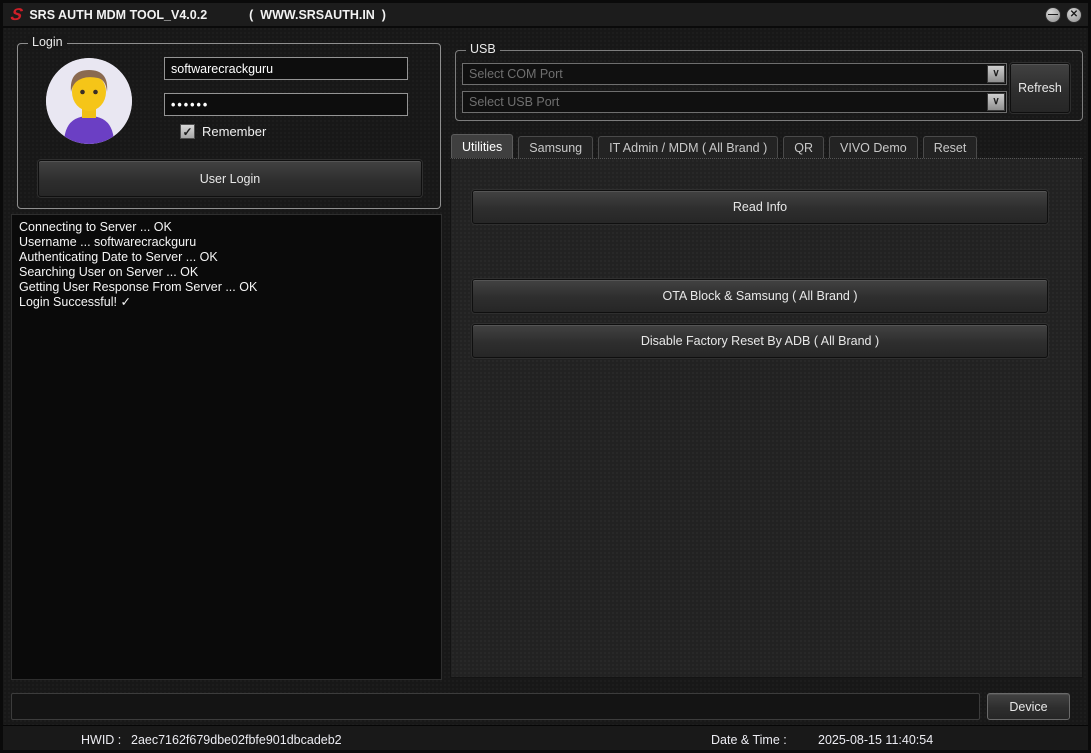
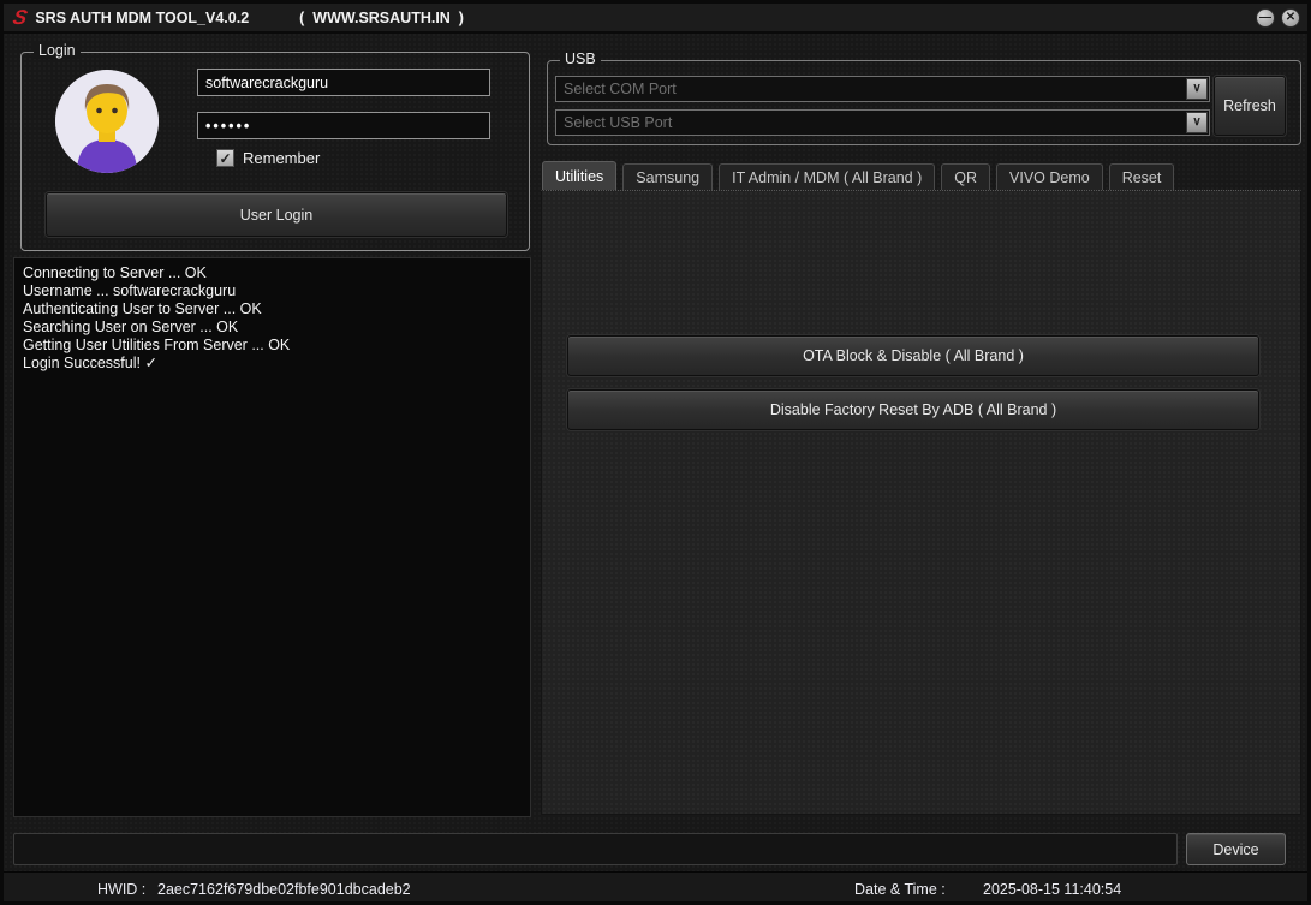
  SRS AUTH MDM TOOL_V4.0.2
  ( WWW.SRSAUTH.IN )
  —
  ✕
  Login
  softwarecrackguru
  ••••••
  ✓
  Remember
  User Login
  Connecting to Server ... OK
  Username ... softwarecrackguru
- Authenticating Date to Server ... OK
+ Authenticating User to Server ... OK
  Searching User on Server ... OK
- Getting User Response From Server ... OK
+ Getting User Utilities From Server ... OK
  Login Successful! ✓
  USB
  Select COM Port
  ∨
  Select USB Port
  ∨
  Refresh
  Utilities
  Samsung
  IT Admin / MDM ( All Brand )
  QR
  VIVO Demo
  Reset
- Read Info
- OTA Block & Samsung ( All Brand )
+ OTA Block & Disable ( All Brand )
  Disable Factory Reset By ADB ( All Brand )
  Device
  HWID :
  2aec7162f679dbe02fbfe901dbcadeb2
  Date & Time :
  2025-08-15 11:40:54
